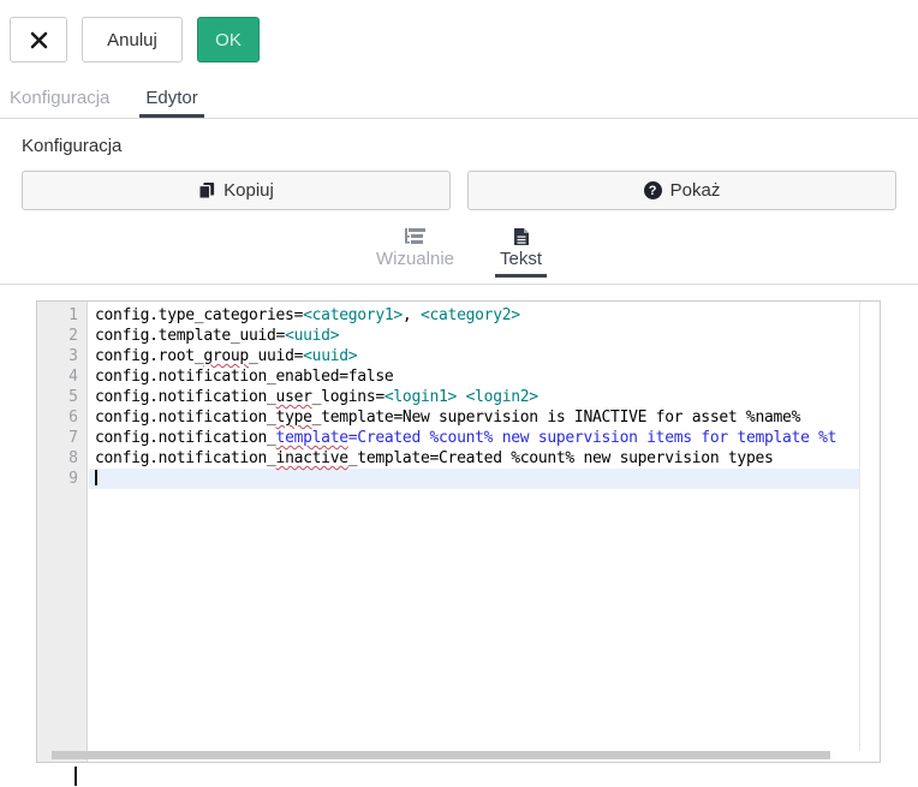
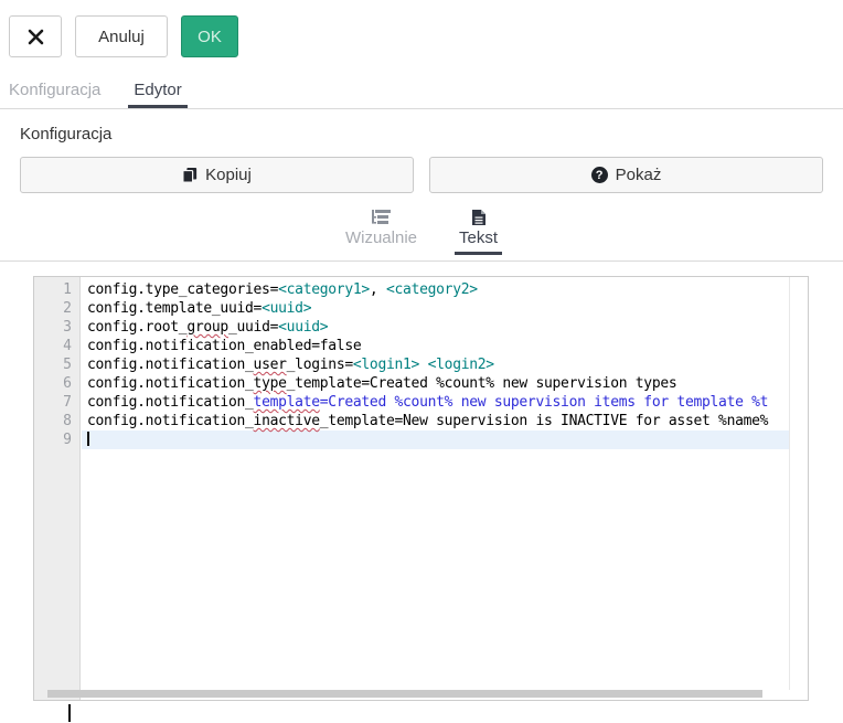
  Anuluj
  OK
  Konfiguracja
  Edytor
  Konfiguracja
  Kopiuj
  ?
  Pokaż
  Wizualnie
  Tekst
  1
  2
  3
  4
  5
  6
  7
  8
  9
  config.type_categories=<category1>, <category2>
  config.template_uuid=<uuid>
  config.root_group_uuid=<uuid>
  config.notification_enabled=false
  config.notification_user_logins=<login1> <login2>
- config.notification_type_template=New supervision is INACTIVE for asset %name%
+ config.notification_type_template=Created %count% new supervision types
  config.notification_template=Created %count% new supervision items for template %t
- config.notification_inactive_template=Created %count% new supervision types
+ config.notification_inactive_template=New supervision is INACTIVE for asset %name%
